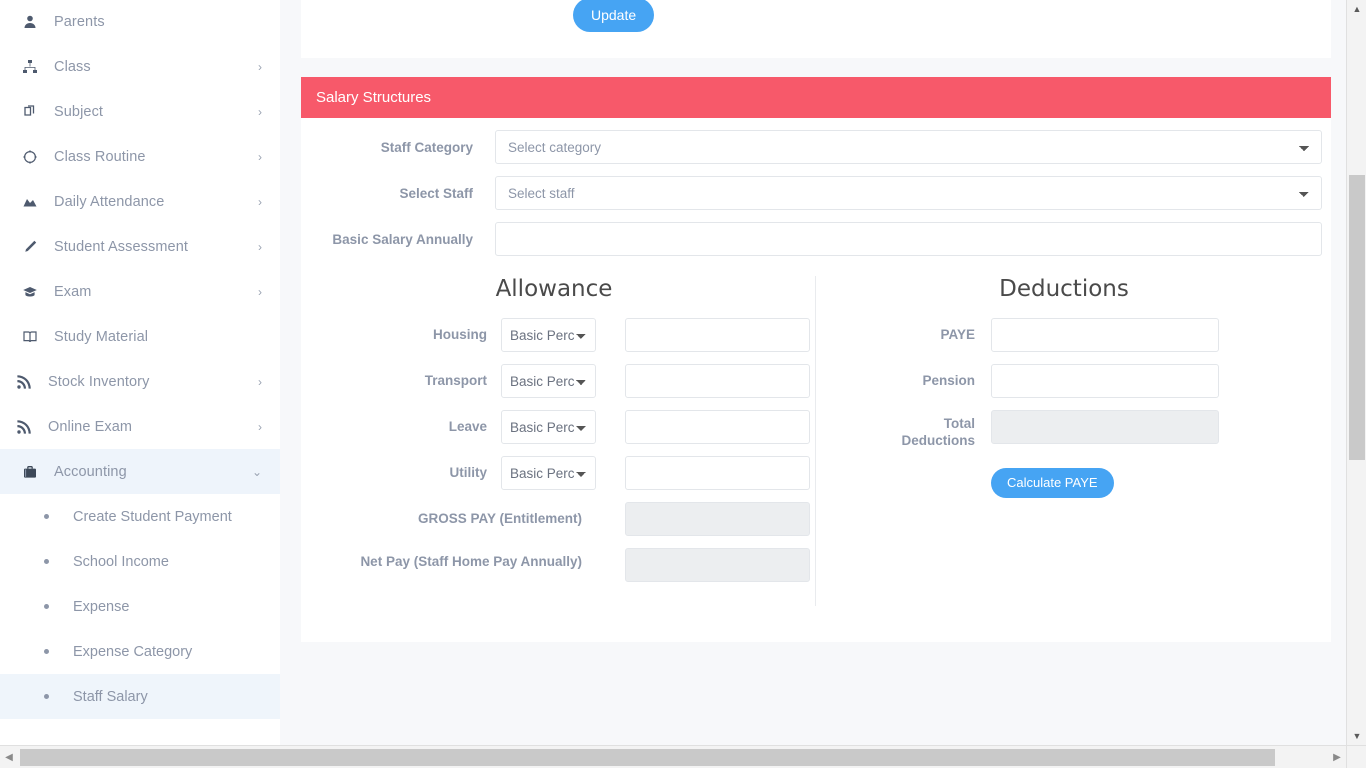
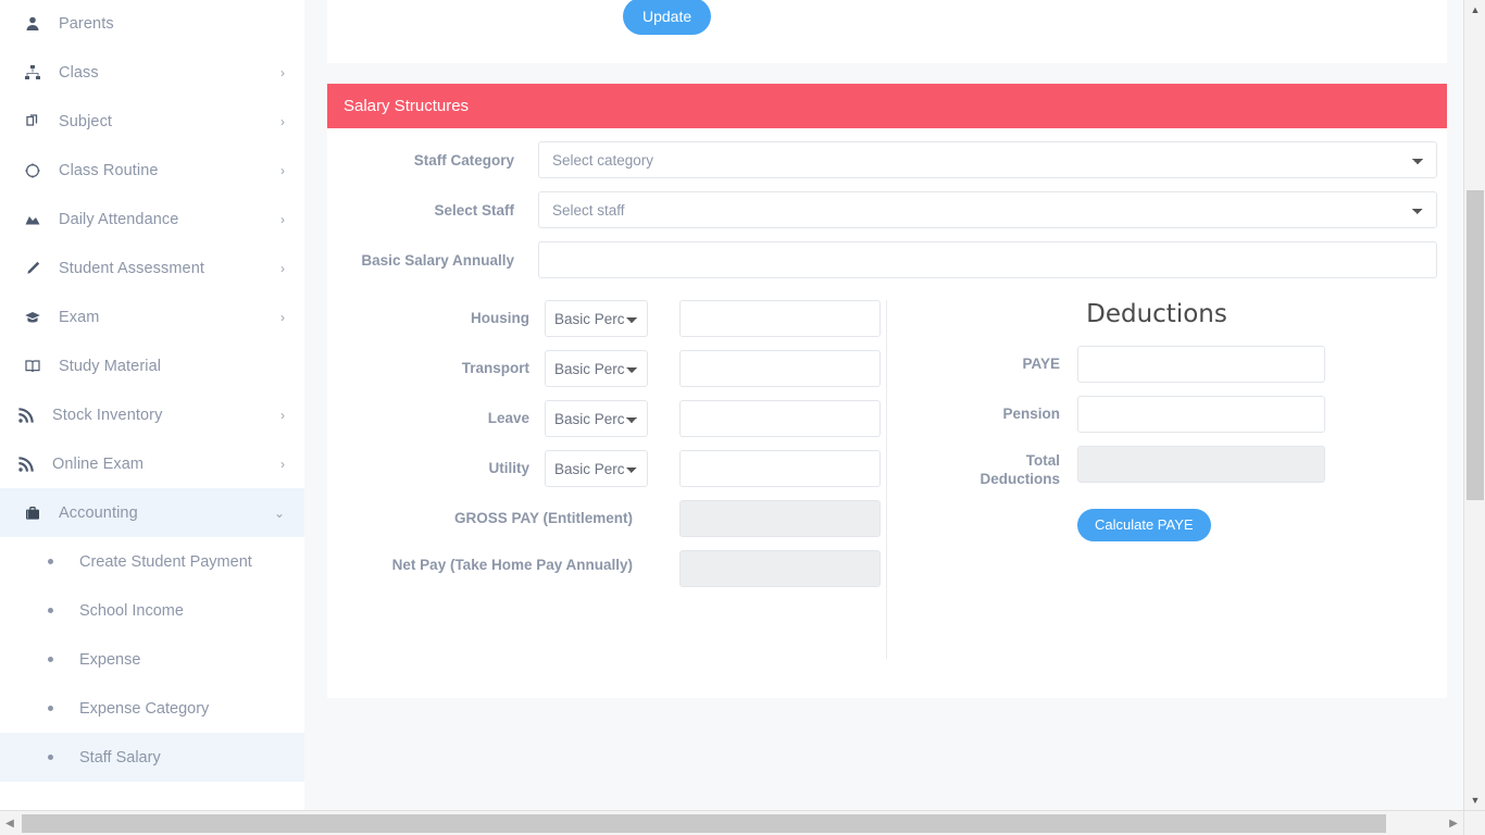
  Parents
  Class
  ›
  Subject
  ›
  Class Routine
  ›
  Daily Attendance
  ›
  Student Assessment
  ›
  Exam
  ›
  Study Material
  Stock Inventory
  ›
  Online Exam
  ›
  Accounting
  ⌄
  Create Student Payment
  School Income
  Expense
  Expense Category
  Staff Salary
  Update
  Salary Structures
  Staff Category
  Select category
  Select Staff
  Select staff
  Basic Salary Annually
- Allowance
  Housing
  Transport
  Leave
  Utility
  GROSS PAY (Entitlement)
- Net Pay (Staff Home Pay Annually)
+ Net Pay (Take Home Pay Annually)
  Deductions
  PAYE
  Pension
  Total Deductions
  Calculate PAYE
  ▲
  ▼
  ◀
  ▶
